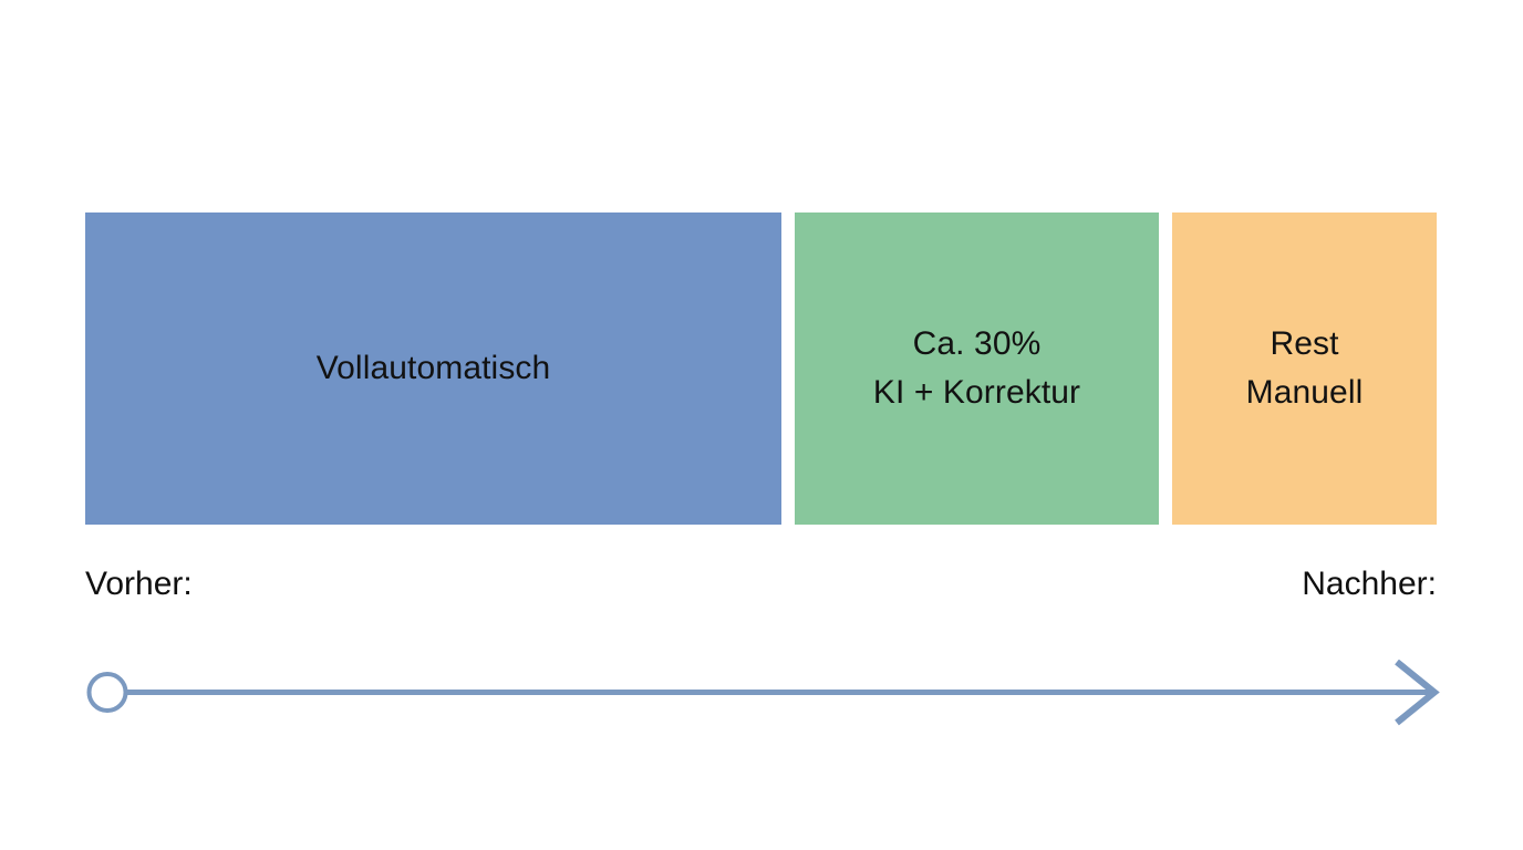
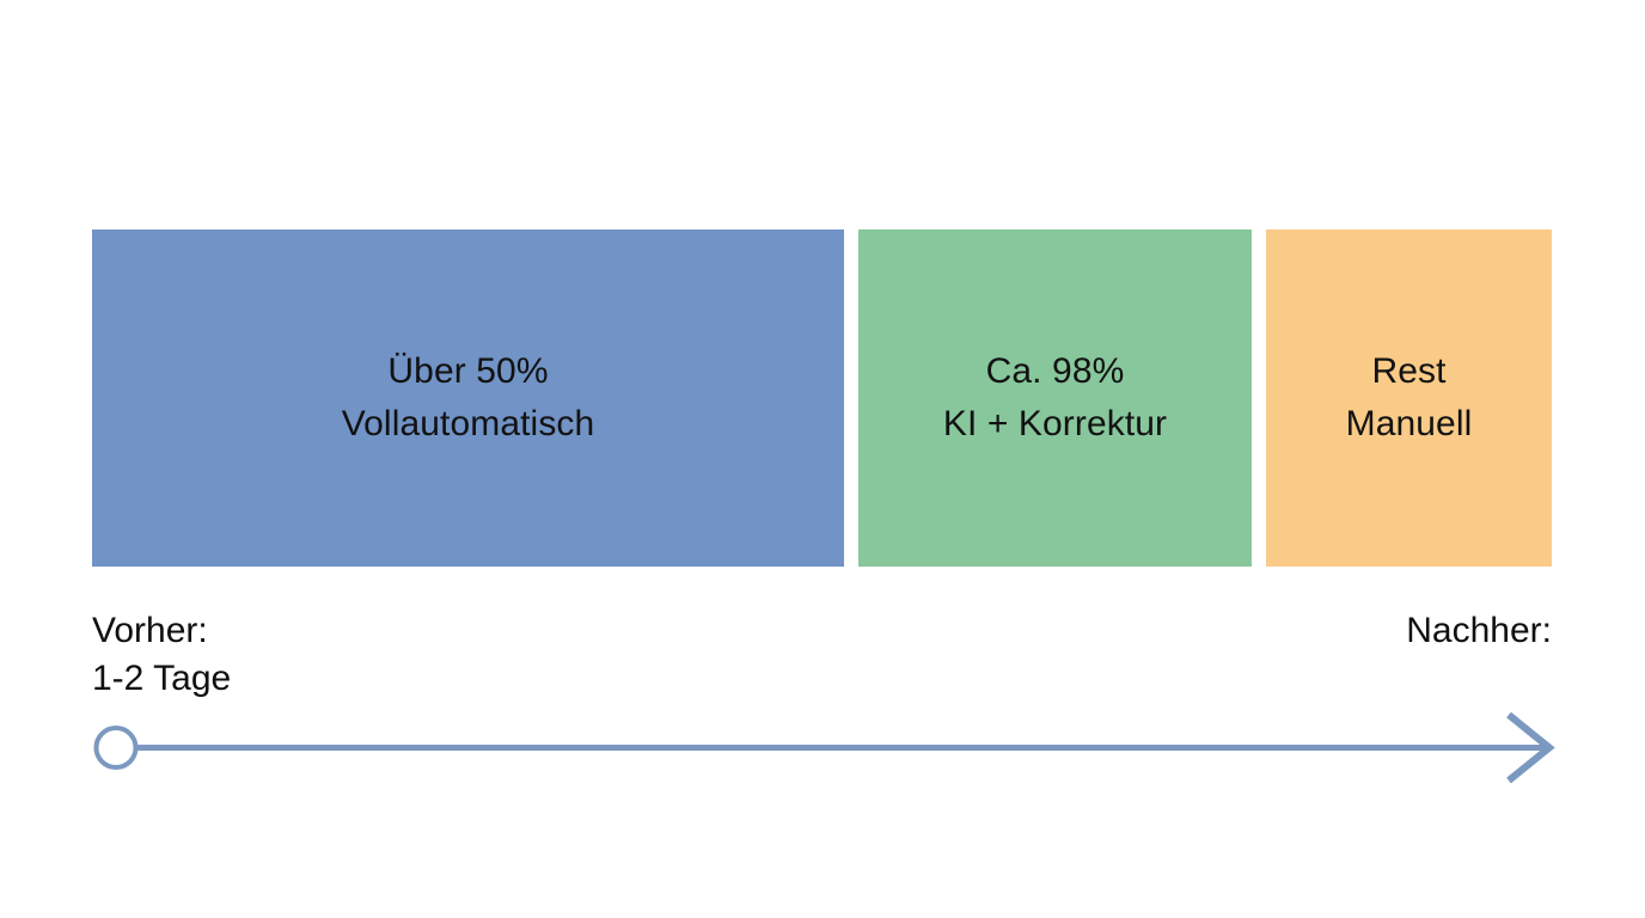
+ Über 50%
  Vollautomatisch
- Ca. 30%
+ Ca. 98%
  KI + Korrektur
  Rest
  Manuell
  Vorher:
+ 1-2 Tage
  Nachher:
